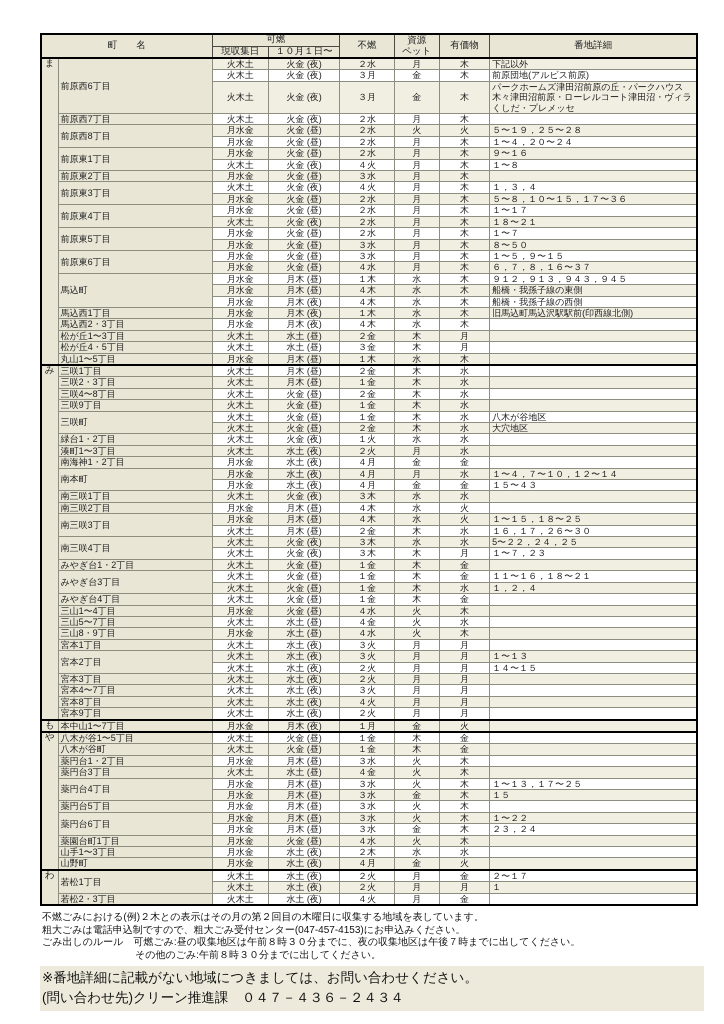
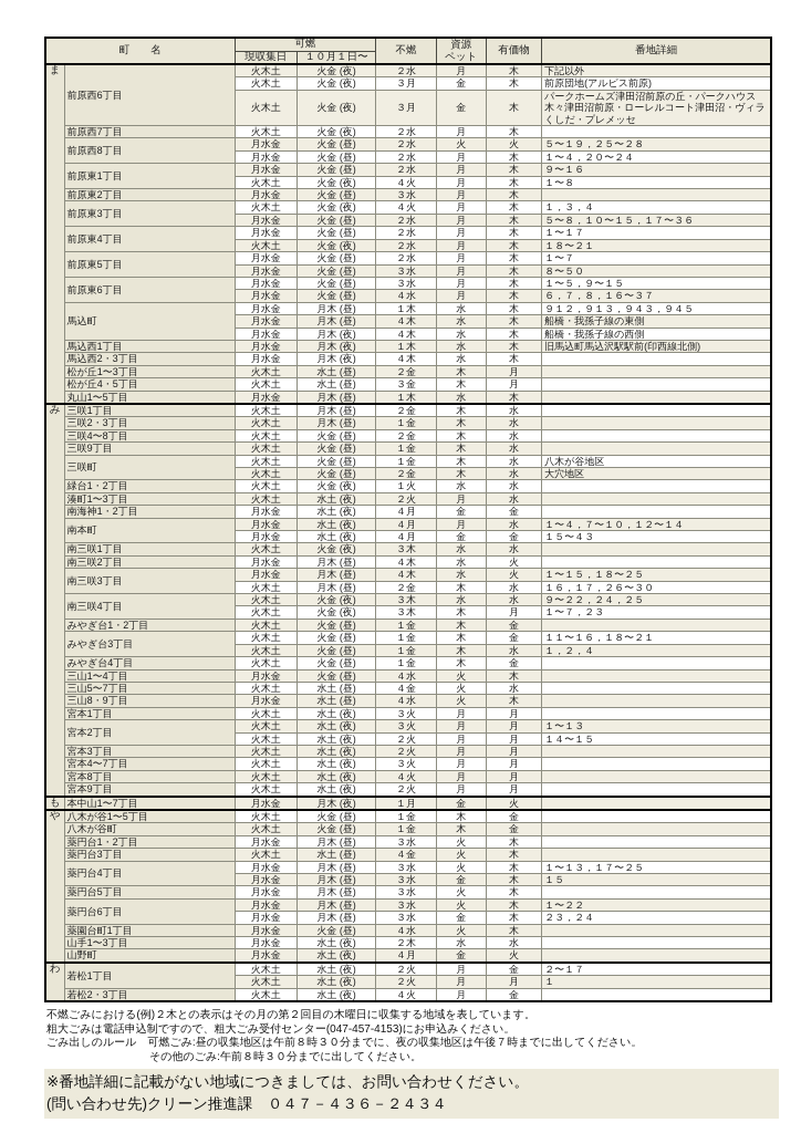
  町 名	可燃	不燃	資源ペット	有価物	番地詳細
  現収集日	１０月１日〜
  ま	前原西6丁目	火木土	火金 (夜)	２水	月	木	下記以外
  火木土	火金 (夜)	３月	金	木	前原団地(アルビス前原)
  火木土	火金 (夜)	３月	金	木	パークホームズ津田沼前原の丘・パークハウス木々津田沼前原・ローレルコート津田沼・ヴィラくしだ・プレメッセ
  前原西7丁目	火木土	火金 (夜)	２水	月	木
  前原西8丁目	月水金	火金 (昼)	２水	火	火	５〜１９，２５〜２８
  月水金	火金 (昼)	２水	月	木	１〜４，２０〜２４
  前原東1丁目	月水金	火金 (昼)	２水	月	木	９〜１６
  火木土	火金 (夜)	４火	月	木	１〜８
  前原東2丁目	月水金	火金 (昼)	３水	月	木
  前原東3丁目	火木土	火金 (夜)	４火	月	木	１，３，４
  月水金	火金 (昼)	２水	月	木	５〜８，１０〜１５，１７〜３６
  前原東4丁目	月水金	火金 (昼)	２水	月	木	１〜１７
  火木土	火金 (夜)	２水	月	木	１８〜２１
  前原東5丁目	月水金	火金 (昼)	２水	月	木	１〜７
  月水金	火金 (昼)	３水	月	木	８〜５０
  前原東6丁目	月水金	火金 (昼)	３水	月	木	１〜５，９〜１５
  月水金	火金 (昼)	４水	月	木	６，７，８，１６〜３７
  馬込町	月水金	月木 (昼)	１木	水	木	９１２，９１３，９４３，９４５
  月水金	月木 (昼)	４木	水	木	船橋・我孫子線の東側
  月水金	月木 (夜)	４木	水	木	船橋・我孫子線の西側
  馬込西1丁目	月水金	月木 (夜)	１木	水	木	旧馬込町馬込沢駅駅前(印西線北側)
  馬込西2・3丁目	月水金	月木 (夜)	４木	水	木
  松が丘1〜3丁目	火木土	水土 (昼)	２金	木	月
  松が丘4・5丁目	火木土	水土 (昼)	３金	木	月
  丸山1〜5丁目	月水金	月木 (昼)	１木	水	木
  み	三咲1丁目	火木土	月木 (昼)	２金	木	水
  三咲2・3丁目	火木土	月木 (昼)	１金	木	水
  三咲4〜8丁目	火木土	火金 (昼)	２金	木	水
  三咲9丁目	火木土	火金 (昼)	１金	木	水
  三咲町	火木土	火金 (昼)	１金	木	水	八木が谷地区
  火木土	火金 (昼)	２金	木	水	大穴地区
  緑台1・2丁目	火木土	火金 (夜)	１火	水	水
  湊町1〜3丁目	火木土	水土 (夜)	２火	月	水
  南海神1・2丁目	月水金	水土 (夜)	４月	金	金
  南本町	月水金	水土 (夜)	４月	月	水	１〜４，７〜１０，１２〜１４
  月水金	水土 (夜)	４月	金	金	１５〜４３
  南三咲1丁目	火木土	火金 (夜)	３木	水	水
  南三咲2丁目	月水金	月木 (昼)	４木	水	火
  南三咲3丁目	月水金	月木 (昼)	４木	水	火	１〜１５，１８〜２５
  火木土	月木 (昼)	２金	木	水	１６，１７，２６〜３０
- 南三咲4丁目	火木土	火金 (夜)	３木	水	水	5〜２２，２４，２５
+ 南三咲4丁目	火木土	火金 (夜)	３木	水	水	９〜２２，２４，２５
  火木土	火金 (夜)	３木	木	月	１〜７，２３
  みやぎ台1・2丁目	火木土	火金 (昼)	１金	木	金
  みやぎ台3丁目	火木土	火金 (昼)	１金	木	金	１１〜１６，１８〜２１
  火木土	火金 (昼)	１金	木	水	１，２，４
  みやぎ台4丁目	火木土	火金 (昼)	１金	木	金
  三山1〜4丁目	月水金	火金 (昼)	４水	火	木
  三山5〜7丁目	火木土	水土 (昼)	４金	火	水
  三山8・9丁目	月水金	水土 (昼)	４水	火	木
  宮本1丁目	火木土	水土 (夜)	３火	月	月
  宮本2丁目	火木土	水土 (夜)	３火	月	月	１〜１３
  火木土	水土 (夜)	２火	月	月	１４〜１５
  宮本3丁目	火木土	水土 (夜)	２火	月	月
  宮本4〜7丁目	火木土	水土 (夜)	３火	月	月
  宮本8丁目	火木土	水土 (夜)	４火	月	月
  宮本9丁目	火木土	水土 (夜)	２火	月	月
  も	本中山1〜7丁目	月水金	月木 (夜)	１月	金	火
  や	八木が谷1〜5丁目	火木土	火金 (昼)	１金	木	金
  八木が谷町	火木土	火金 (昼)	１金	木	金
  薬円台1・2丁目	月水金	月木 (昼)	３水	火	木
  薬円台3丁目	火木土	水土 (昼)	４金	火	木
  薬円台4丁目	月水金	月木 (昼)	３水	火	木	１〜１３，１７〜２５
  月水金	月木 (昼)	３水	金	木	１５
  薬円台5丁目	月水金	月木 (昼)	３水	火	木
  薬円台6丁目	月水金	月木 (昼)	３水	火	木	１〜２２
  月水金	月木 (昼)	３水	金	木	２３，２４
  薬園台町1丁目	月水金	火金 (昼)	４水	火	木
  山手1〜3丁目	月水金	水土 (夜)	２木	水	水
  山野町	月水金	水土 (夜)	４月	金	火
  わ	若松1丁目	火木土	水土 (夜)	２火	月	金	２〜１７
  火木土	水土 (夜)	２火	月	月	１
  若松2・3丁目	火木土	水土 (夜)	４火	月	金
  不燃ごみにおける(例)２木との表示はその月の第２回目の木曜日に収集する地域を表しています。
  粗大ごみは電話申込制ですので、粗大ごみ受付センター(047-457-4153)にお申込みください。
  ごみ出しのルール 可燃ごみ:昼の収集地区は午前８時３０分までに、夜の収集地区は午後７時までに出してください。
  その他のごみ:午前８時３０分までに出してください。
  ※番地詳細に記載がない地域につきましては、お問い合わせください。
  (問い合わせ先)クリーン推進課 ０４７－４３６－２４３４
